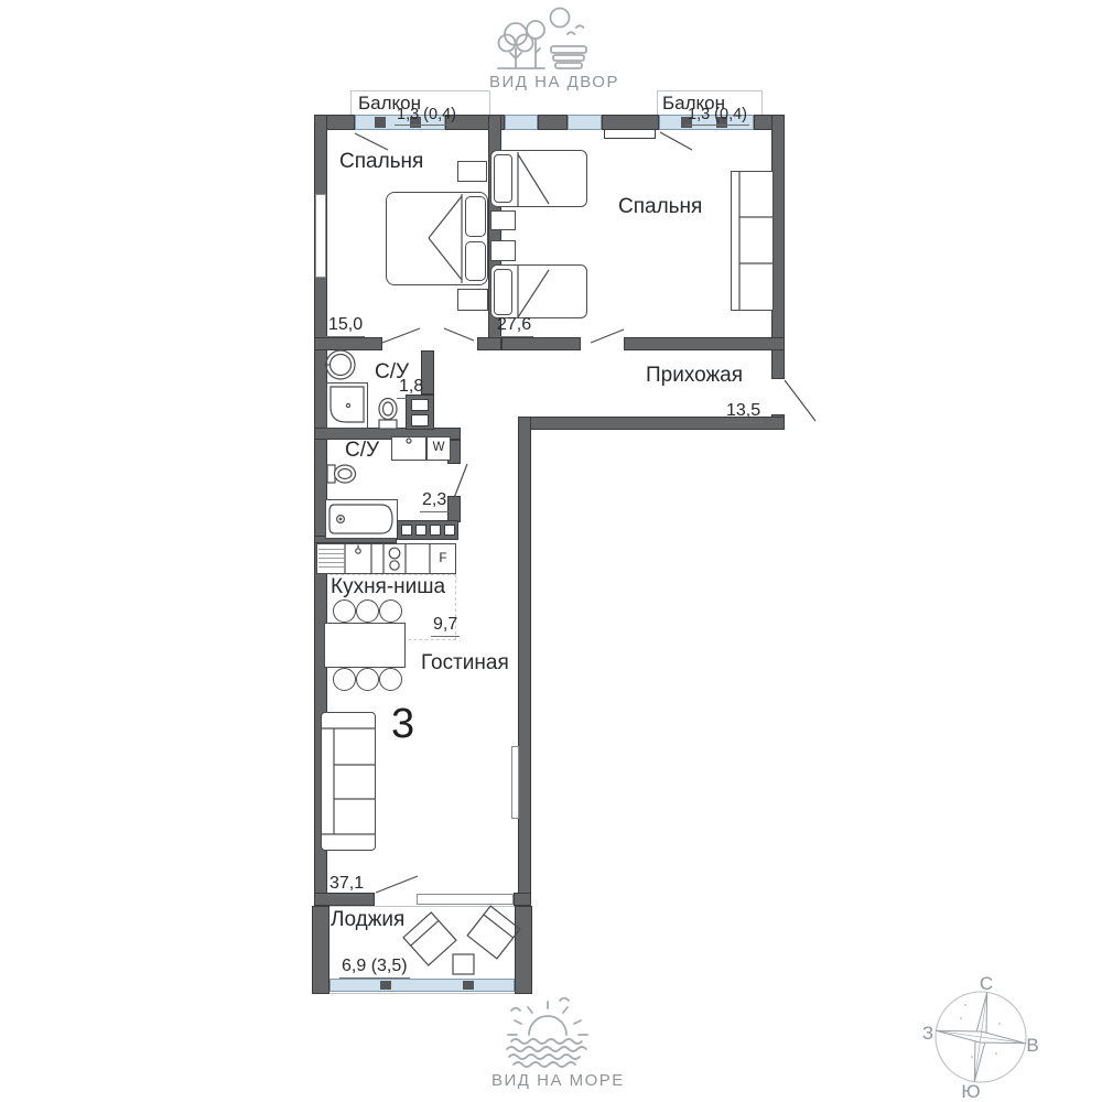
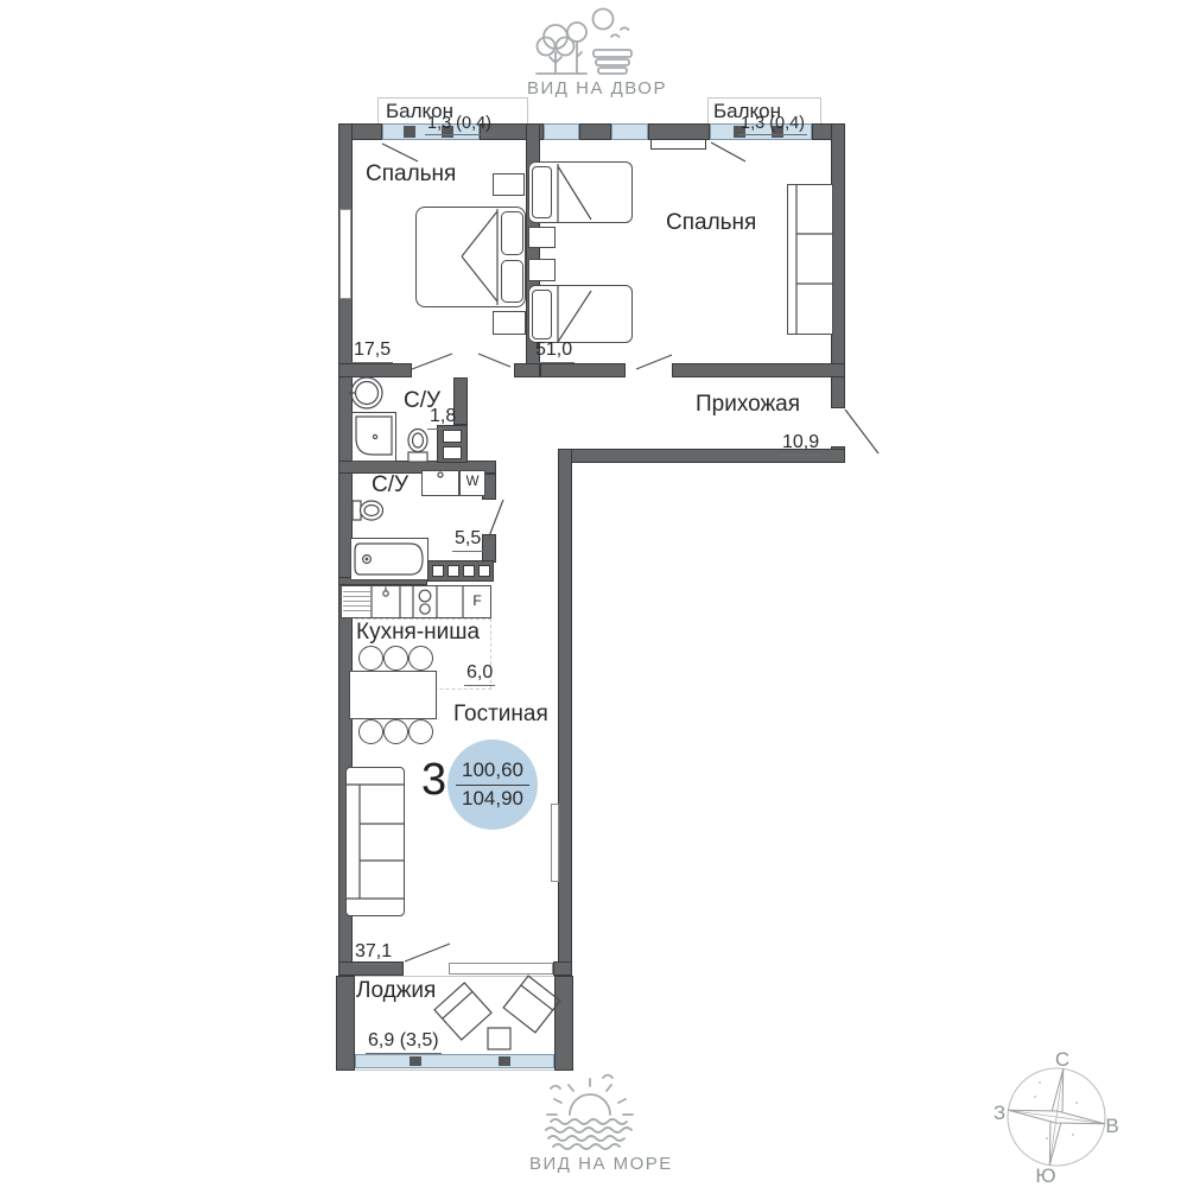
  ВИД НА ДВОР
  Балкон
  1,3 (0,4)
  Балкон
  1,3 (0,4)
  Лоджия
  6,9 (3,5)
  Спальня
- 15,0
+ 17,5
  Спальня
- 27,6
+ 51,0
  Прихожая
- 13,5
+ 10,9
  С/У
  1,8
  С/У
- 2,3
+ 5,5
  Кухня-ниша
- 9,7
+ 6,0
  Гостиная
  37,1
  3
+ 100,60
+ 104,90
  W
  F
  ВИД НА МОРЕ
  С
  В
  Ю
  З
